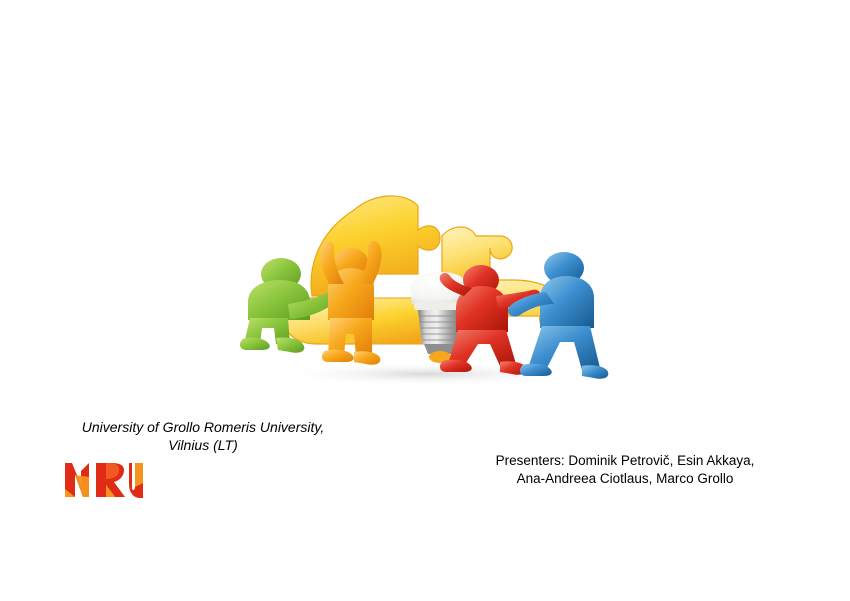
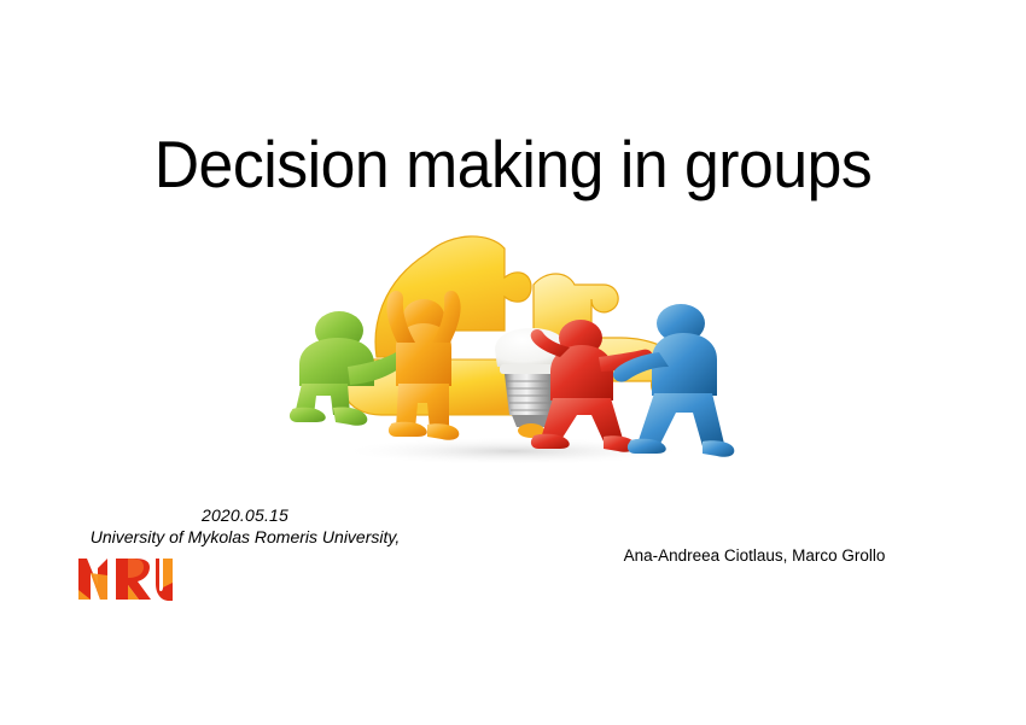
+ Decision making in groups
+ 2020.05.15
- University of Grollo Romeris University,
+ University of Mykolas Romeris University,
- Vilnius (LT)
- Presenters: Dominik Petrovič, Esin Akkaya,
  Ana-Andreea Ciotlaus, Marco Grollo
